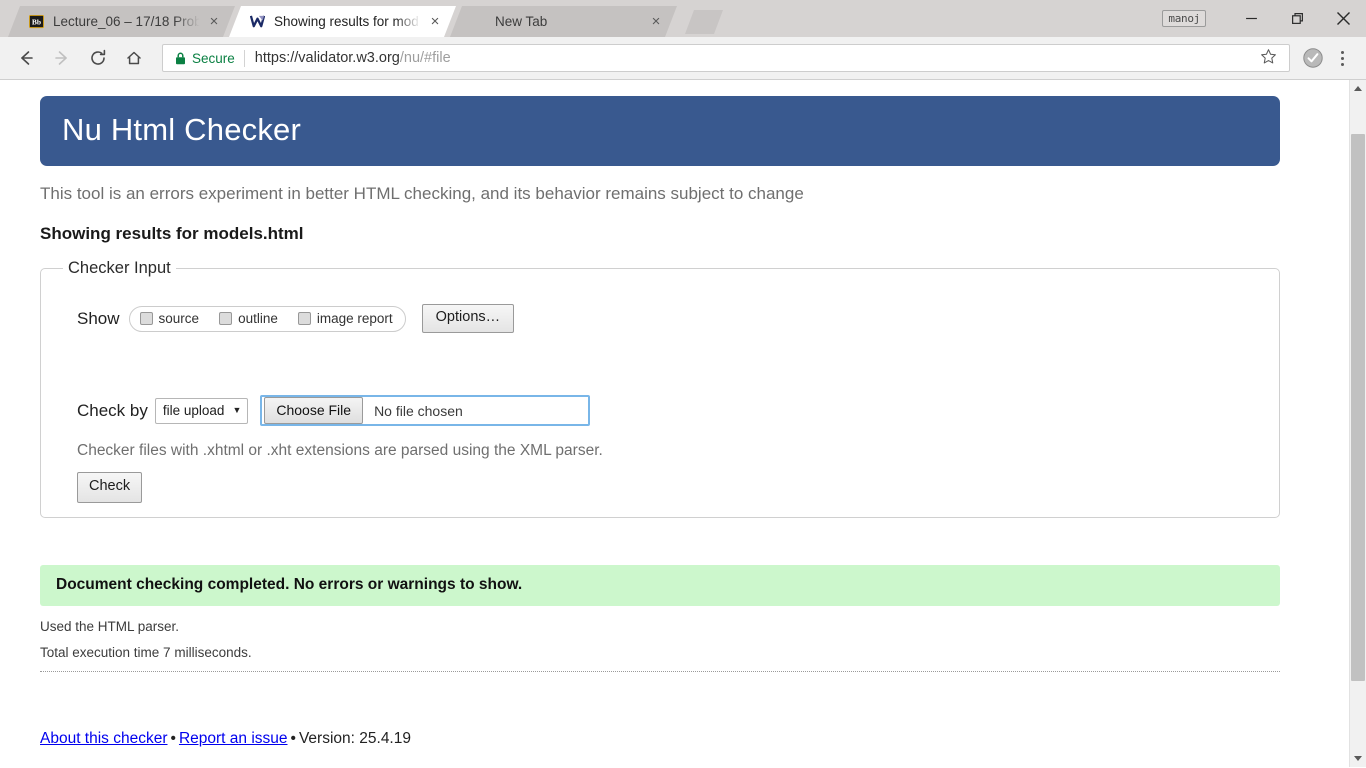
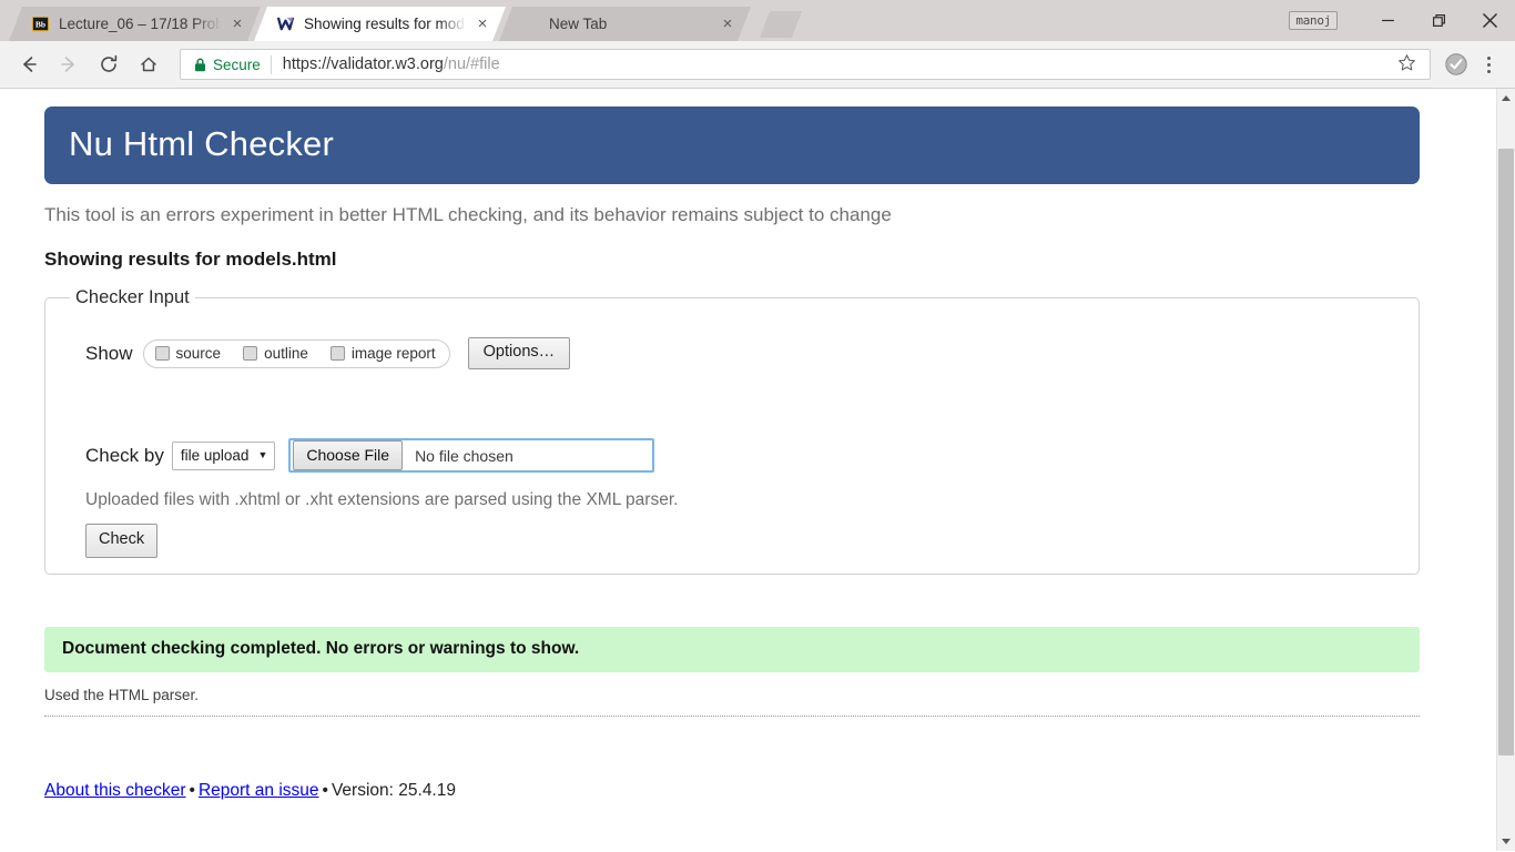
  Bb
  Lecture_06 – 17/18 Prob
  ×
  Showing results for mod
  ×
  New Tab
  ×
  manoj
  Secure
  https://validator.w3.org/nu/#file
  Nu Html Checker
  This tool is an errors experiment in better HTML checking, and its behavior remains subject to change
  Showing results for models.html
  Checker Input
  Show
  source
  outline
  image report
  Options…
  Check by
  file upload
  ▼
  Choose File
  No file chosen
- Checker files with .xhtml or .xht extensions are parsed using the XML parser.
+ Uploaded files with .xhtml or .xht extensions are parsed using the XML parser.
  Check
  Document checking completed. No errors or warnings to show.
  Used the HTML parser.
- Total execution time 7 milliseconds.
  About this checker • Report an issue • Version: 25.4.19
